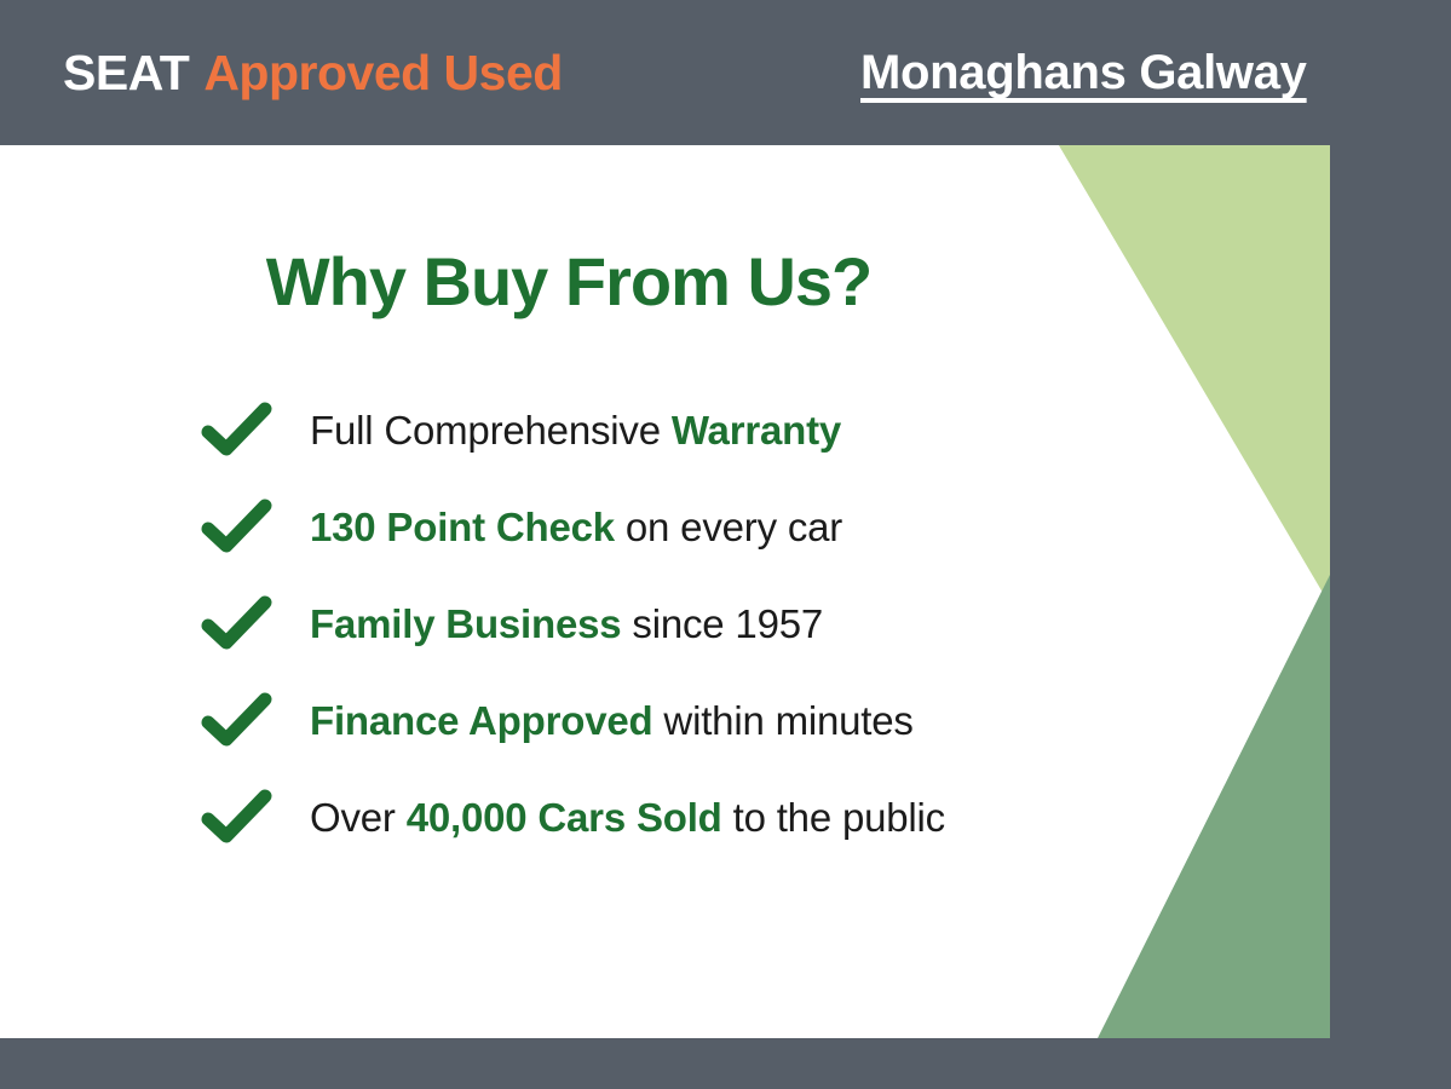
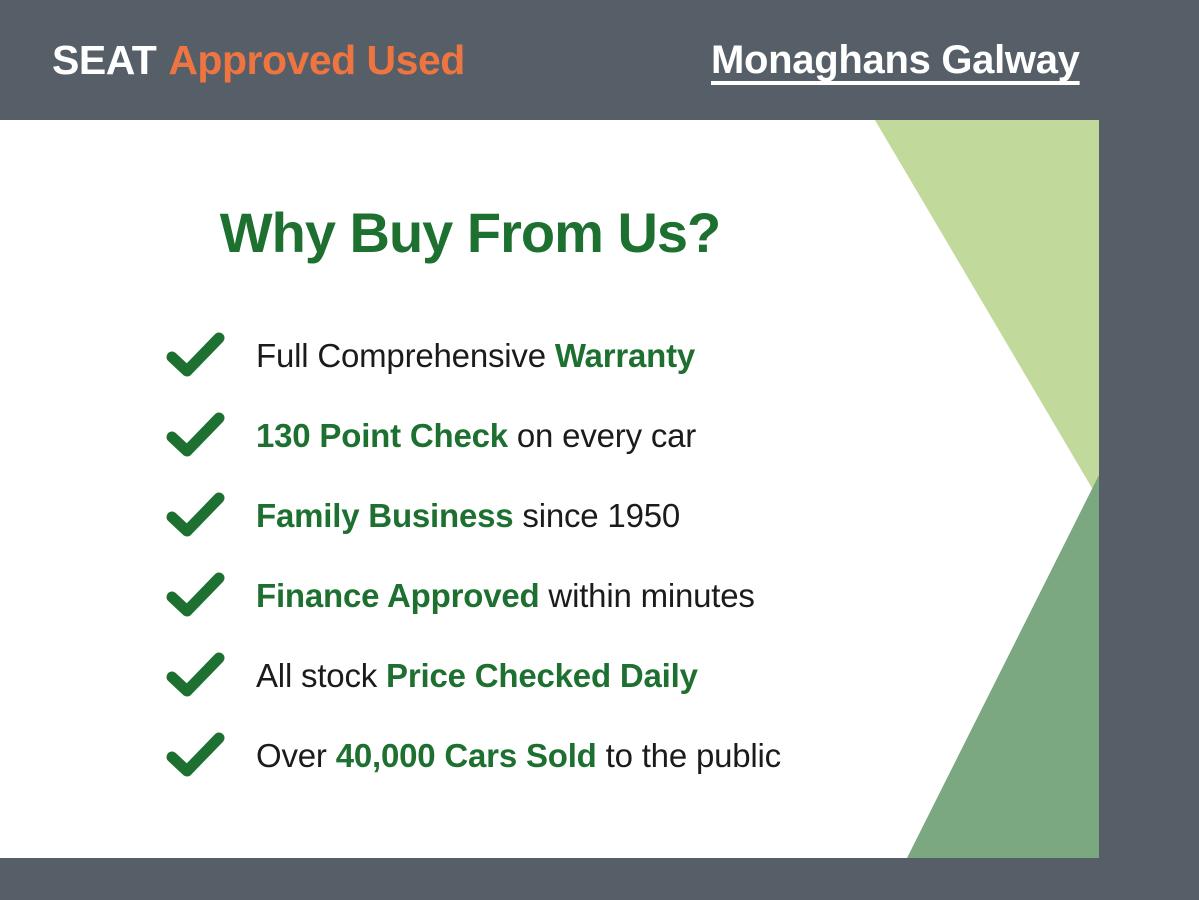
  SEAT Approved Used
  Monaghans Galway
  Why Buy From Us?
  Full Comprehensive Warranty
  130 Point Check on every car
- Family Business since 1957
+ Family Business since 1950
  Finance Approved within minutes
+ All stock Price Checked Daily
  Over 40,000 Cars Sold to the public
